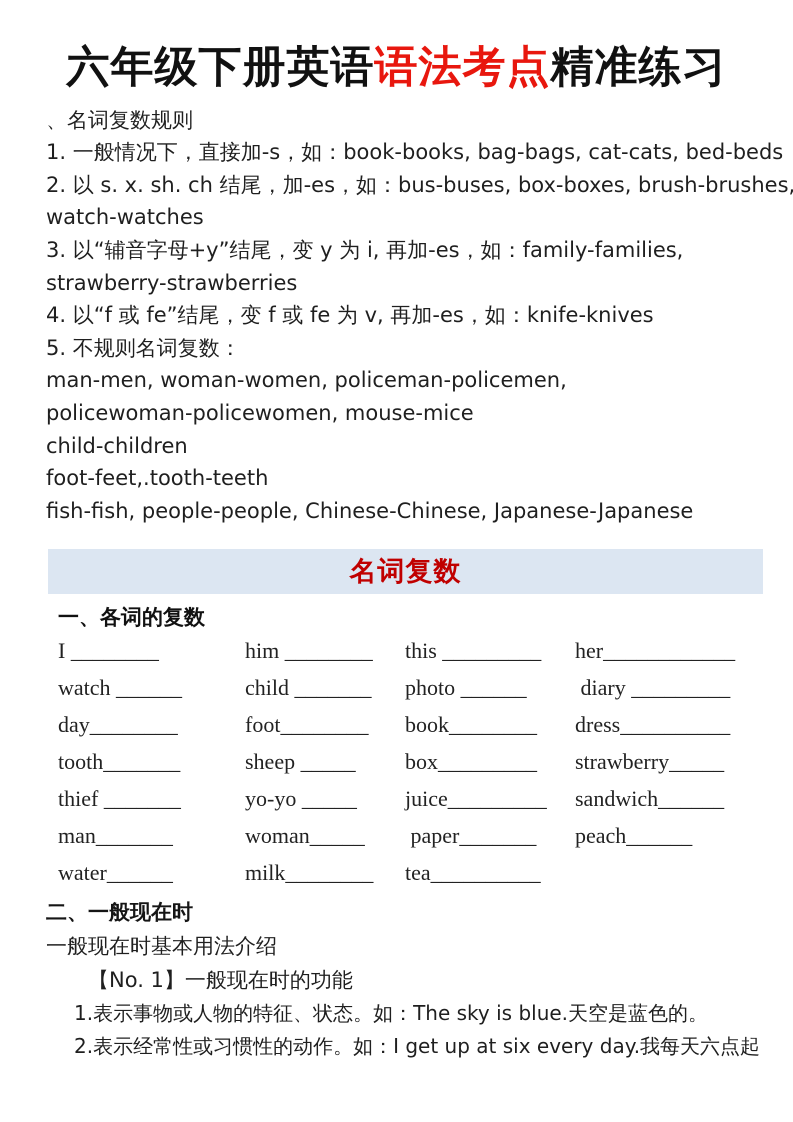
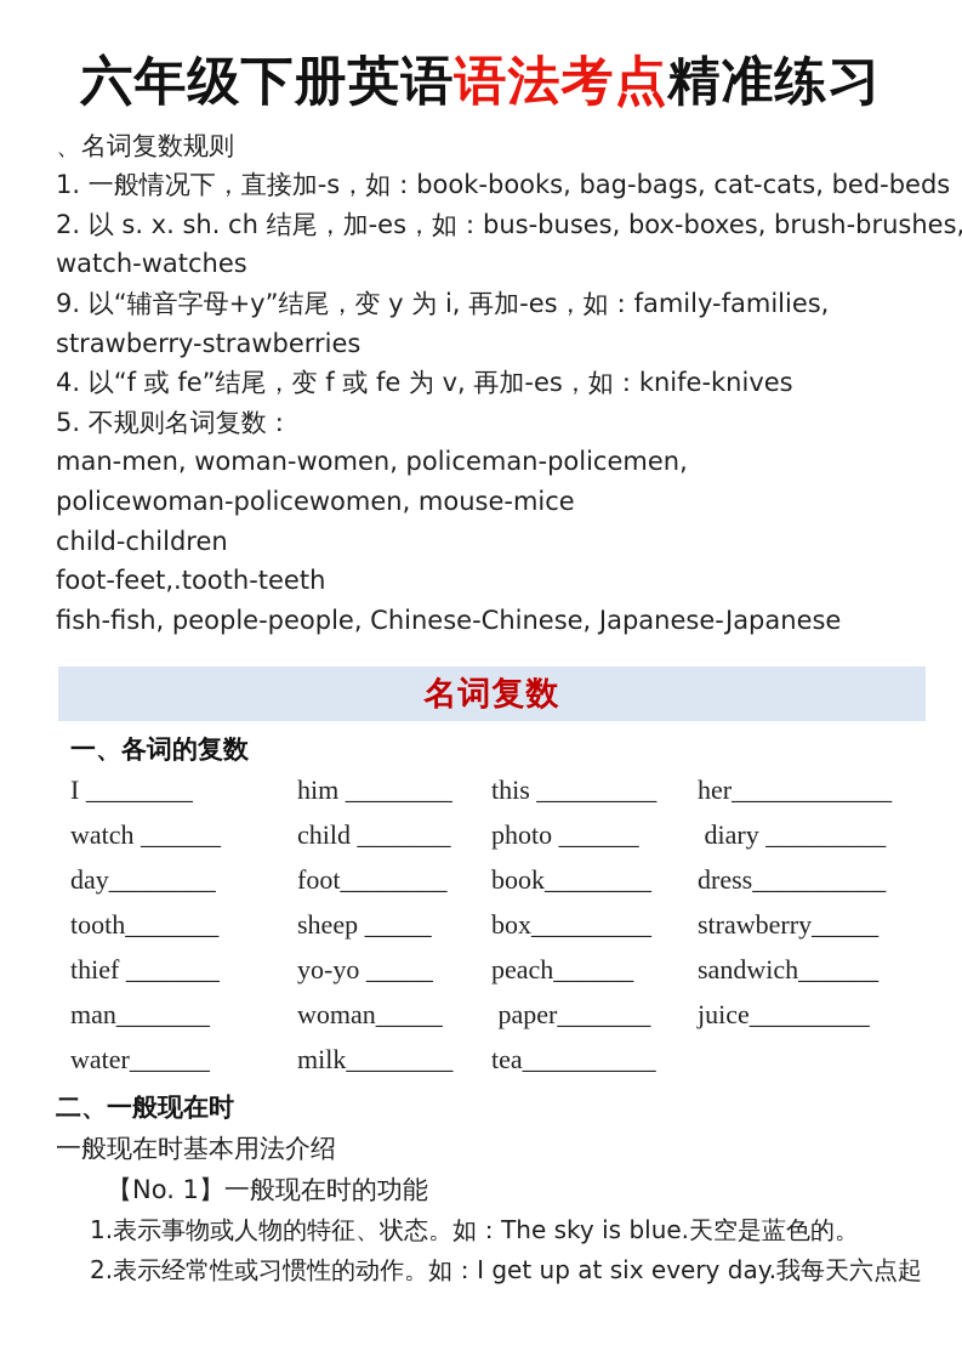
  六年级下册英语语法考点精准练习
  、名词复数规则
  1. 一般情况下，直接加-s，如：book-books, bag-bags, cat-cats, bed-beds
  2. 以 s. x. sh. ch 结尾，加-es，如：bus-buses, box-boxes, brush-brushes,
  watch-watches
- 3. 以“辅音字母+y”结尾，变 y 为 i, 再加-es，如：family-families,
+ 9. 以“辅音字母+y”结尾，变 y 为 i, 再加-es，如：family-families,
  strawberry-strawberries
  4. 以“f 或 fe”结尾，变 f 或 fe 为 v, 再加-es，如：knife-knives
  5. 不规则名词复数：
  man-men, woman-women, policeman-policemen,
  policewoman-policewomen, mouse-mice
  child-children
  foot-feet,.tooth-teeth
  fish-fish, people-people, Chinese-Chinese, Japanese-Japanese
  名词复数
  一、各词的复数
  I ________
  him ________
  this _________
  her____________
  watch ______
  child _______
  photo ______
  diary _________
  day________
  foot________
  book________
  dress__________
  tooth_______
  sheep _____
  box_________
  strawberry_____
  thief _______
  yo-yo _____
- juice_________
+ peach______
  sandwich______
  man_______
  woman_____
  paper_______
- peach______
+ juice_________
  water______
  milk________
  tea__________
  二、一般现在时
  一般现在时基本用法介绍
  【No. 1】一般现在时的功能
  1.表示事物或人物的特征、状态。如：The sky is blue.天空是蓝色的。
  2.表示经常性或习惯性的动作。如：I get up at six every day.我每天六点起
